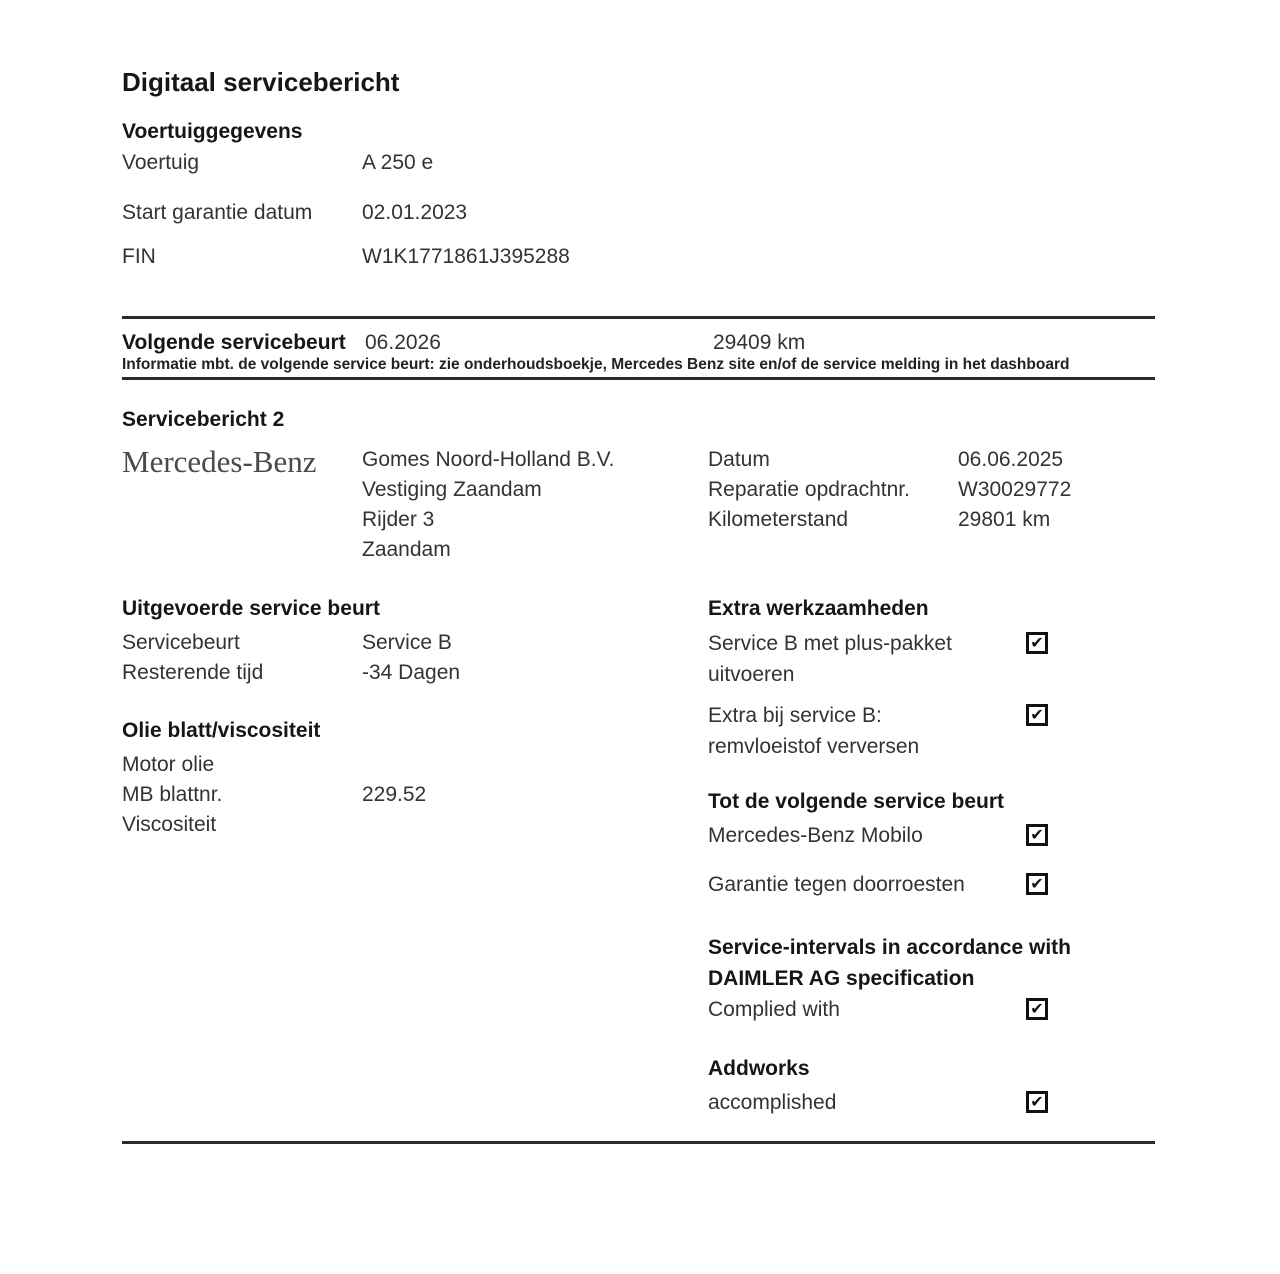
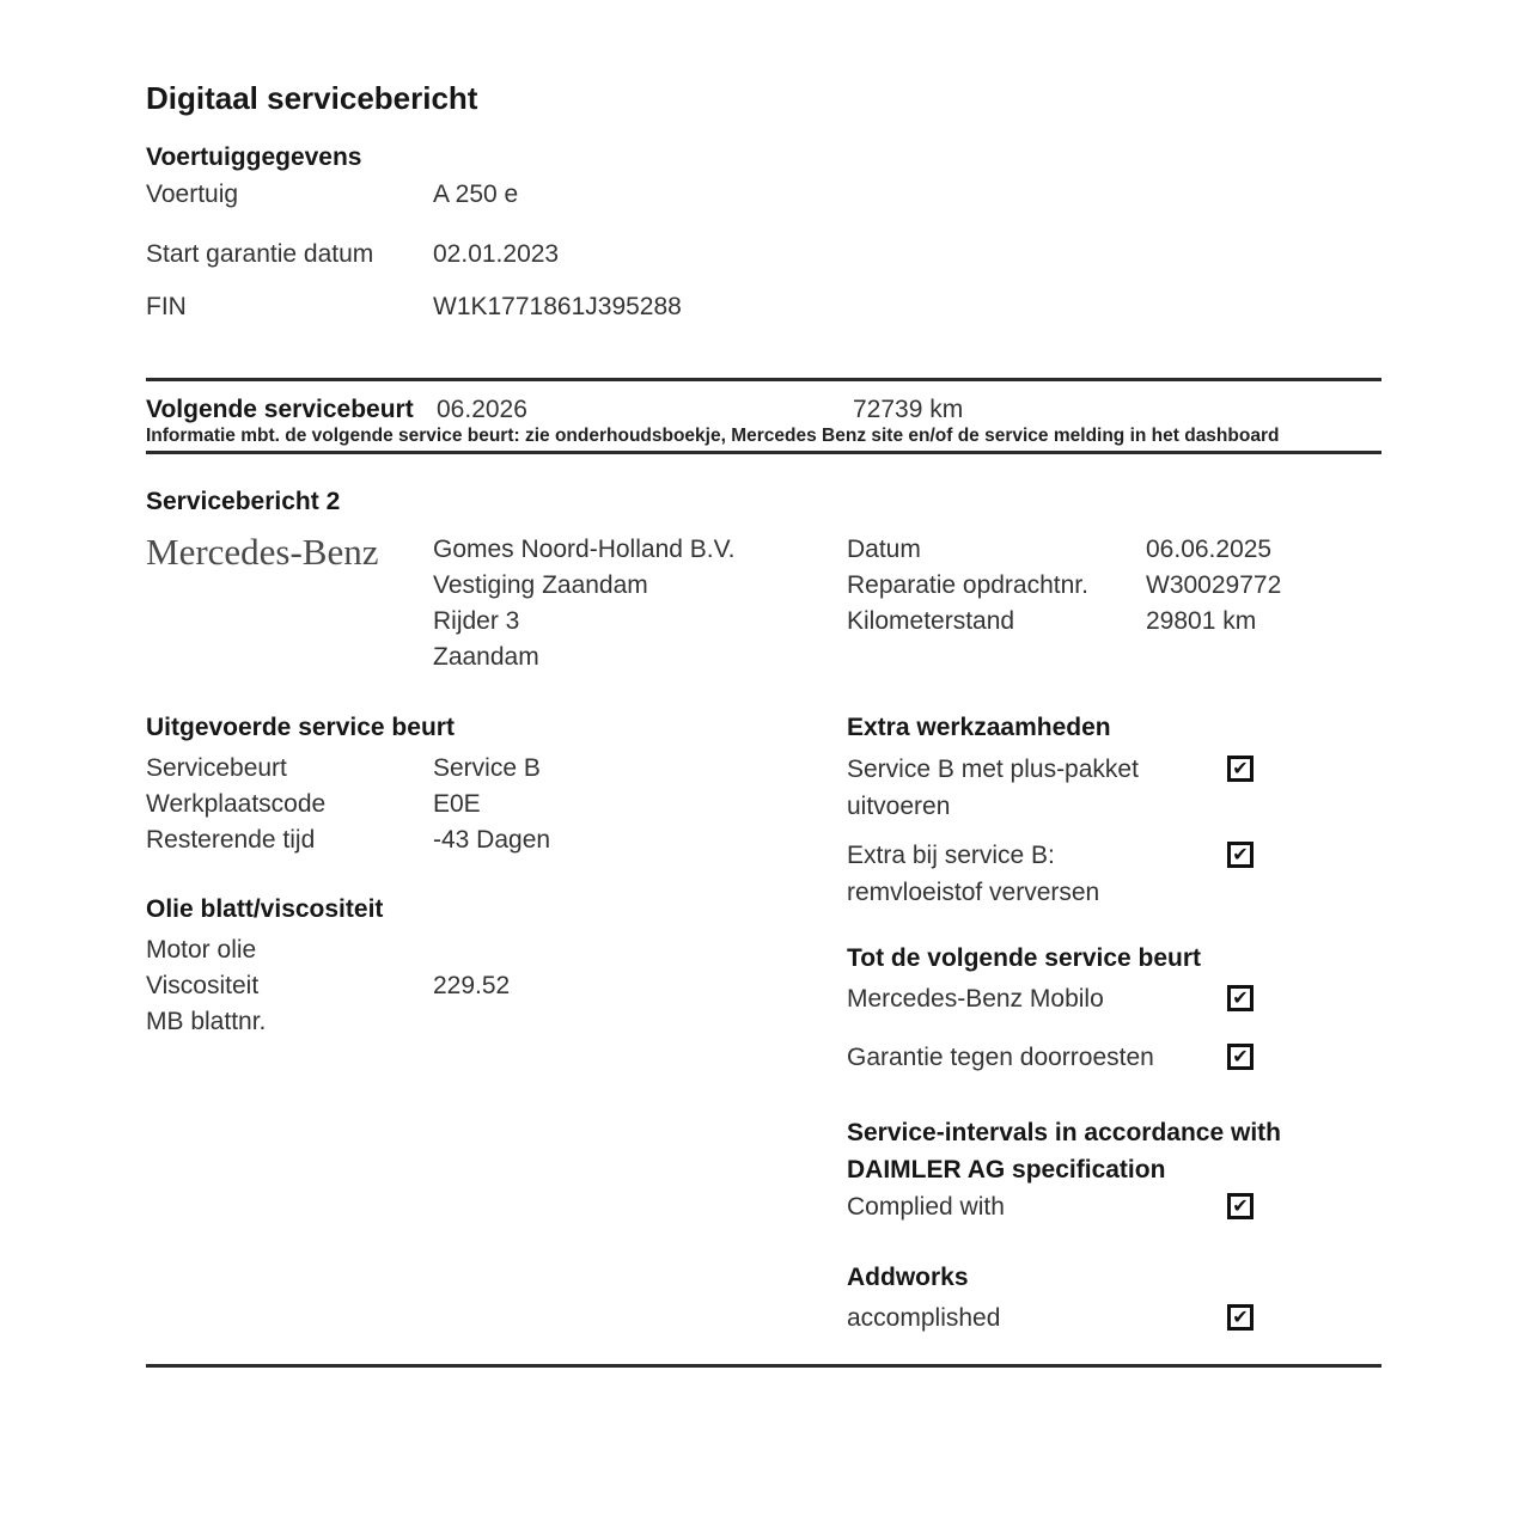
  Digitaal servicebericht
  Voertuiggegevens
  Voertuig
  A 250 e
  Start garantie datum
  02.01.2023
  FIN
  W1K1771861J395288
  Volgende servicebeurt
  06.2026
- 29409 km
+ 72739 km
  Informatie mbt. de volgende service beurt: zie onderhoudsboekje, Mercedes Benz site en/of de service melding in het dashboard
  Servicebericht 2
  Mercedes-Benz
  Gomes Noord-Holland B.V.
  Vestiging Zaandam
  Rijder 3
  Zaandam
  Datum
  Reparatie opdrachtnr.
  Kilometerstand
  06.06.2025
  W30029772
  29801 km
  Uitgevoerde service beurt
  Servicebeurt
  Service B
+ Werkplaatscode
+ E0E
  Resterende tijd
- -34 Dagen
+ -43 Dagen
  Olie blatt/viscositeit
  Motor olie
- MB blattnr.
+ Viscositeit
  229.52
- Viscositeit
+ MB blattnr.
  Extra werkzaamheden
  Service B met plus-pakket
  uitvoeren
  ✔
  Extra bij service B:
  remvloeistof verversen
  ✔
  Tot de volgende service beurt
  Mercedes-Benz Mobilo
  ✔
  Garantie tegen doorroesten
  ✔
  Service-intervals in accordance with
  DAIMLER AG specification
  Complied with
  ✔
  Addworks
  accomplished
  ✔
